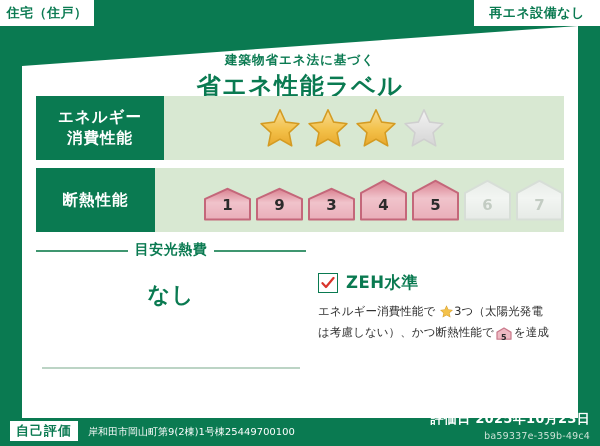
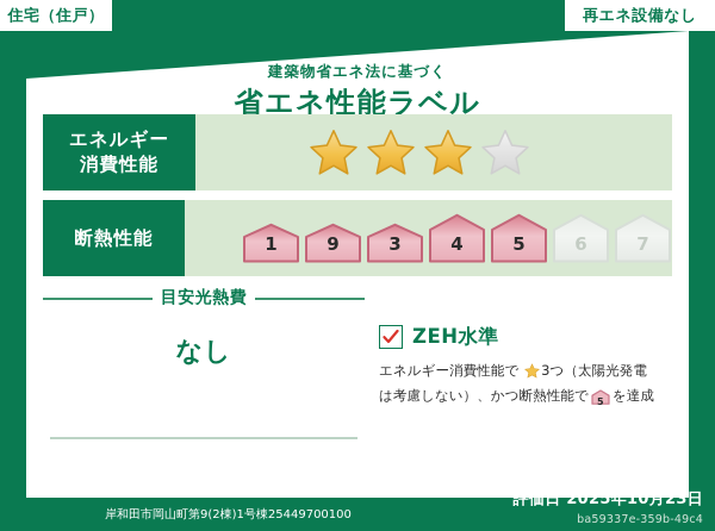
  住宅（住戸）
  再エネ設備なし
  建築物省エネ法に基づく
  省エネ性能ラベル
  エネルギー
  消費性能
  断熱性能
  1
  9
  3
  4
  5
  6
  7
  目安光熱費
  なし
  ZEH水準
  エネルギー消費性能で 3つ（太陽光発電
  は考慮しない）、かつ断熱性能で
  5
  を達成
- 自己評価
  岸和田市岡山町第9(2棟)1号棟25449700100
  評価日 2025年10月23日
  ba59337e-359b-49c4
